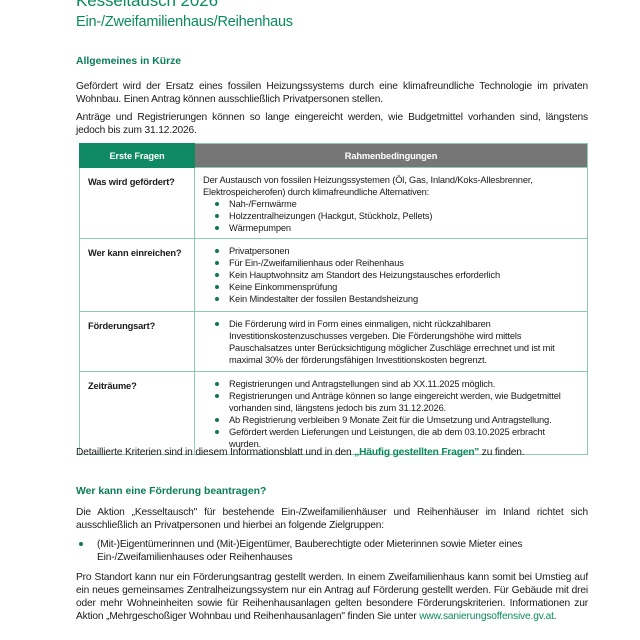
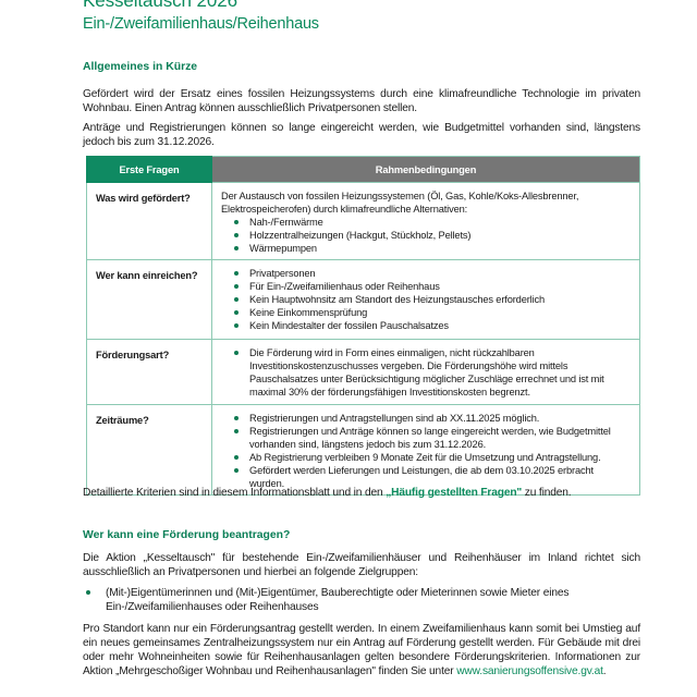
  Kesseltausch 2026
  Ein-/Zweifamilienhaus/Reihenhaus
  Allgemeines in Kürze
  Gefördert wird der Ersatz eines fossilen Heizungssystems durch eine klimafreundliche Technologie im privaten Wohnbau. Einen Antrag können ausschließlich Privatpersonen stellen.
  Anträge und Registrierungen können so lange eingereicht werden, wie Budgetmittel vorhanden sind, längstens jedoch bis zum 31.12.2026.
  Erste Fragen	Rahmenbedingungen
- Was wird gefördert?	Der Austausch von fossilen Heizungssystemen (Öl, Gas, Inland/Koks-Allesbrenner, Elektrospeicherofen) durch klimafreundliche Alternativen: Nah-/Fernwärme Holzzentralheizungen (Hackgut, Stückholz, Pellets) Wärmepumpen
+ Was wird gefördert?	Der Austausch von fossilen Heizungssystemen (Öl, Gas, Kohle/Koks-Allesbrenner, Elektrospeicherofen) durch klimafreundliche Alternativen: Nah-/Fernwärme Holzzentralheizungen (Hackgut, Stückholz, Pellets) Wärmepumpen
- Wer kann einreichen?	Privatpersonen Für Ein-/Zweifamilienhaus oder Reihenhaus Kein Hauptwohnsitz am Standort des Heizungstausches erforderlich Keine Einkommensprüfung Kein Mindestalter der fossilen Bestandsheizung
+ Wer kann einreichen?	Privatpersonen Für Ein-/Zweifamilienhaus oder Reihenhaus Kein Hauptwohnsitz am Standort des Heizungstausches erforderlich Keine Einkommensprüfung Kein Mindestalter der fossilen Pauschalsatzes
  Förderungsart?	Die Förderung wird in Form eines einmaligen, nicht rückzahlbaren Investitionskostenzuschusses vergeben. Die Förderungshöhe wird mittels Pauschalsatzes unter Berücksichtigung möglicher Zuschläge errechnet und ist mit maximal 30% der förderungsfähigen Investitionskosten begrenzt.
  Zeiträume?	Registrierungen und Antragstellungen sind ab XX.11.2025 möglich. Registrierungen und Anträge können so lange eingereicht werden, wie Budgetmittel vorhanden sind, längstens jedoch bis zum 31.12.2026. Ab Registrierung verbleiben 9 Monate Zeit für die Umsetzung und Antragstellung. Gefördert werden Lieferungen und Leistungen, die ab dem 03.10.2025 erbracht wurden.
  Detaillierte Kriterien sind in diesem Informationsblatt und in den „Häufig gestellten Fragen" zu finden.
  Wer kann eine Förderung beantragen?
  Die Aktion „Kesseltausch" für bestehende Ein-/Zweifamilienhäuser und Reihenhäuser im Inland richtet sich ausschließlich an Privatpersonen und hierbei an folgende Zielgruppen:
  (Mit-)Eigentümerinnen und (Mit-)Eigentümer, Bauberechtigte oder Mieterinnen sowie Mieter eines Ein-/Zweifamilienhauses oder Reihenhauses
  Pro Standort kann nur ein Förderungsantrag gestellt werden. In einem Zweifamilienhaus kann somit bei Umstieg auf ein neues gemeinsames Zentralheizungssystem nur ein Antrag auf Förderung gestellt werden. Für Gebäude mit drei oder mehr Wohneinheiten sowie für Reihenhausanlagen gelten besondere Förderungskriterien. Informationen zur Aktion „Mehrgeschoßiger Wohnbau und Reihenhausanlagen" finden Sie unter www.sanierungsoffensive.gv.at.
